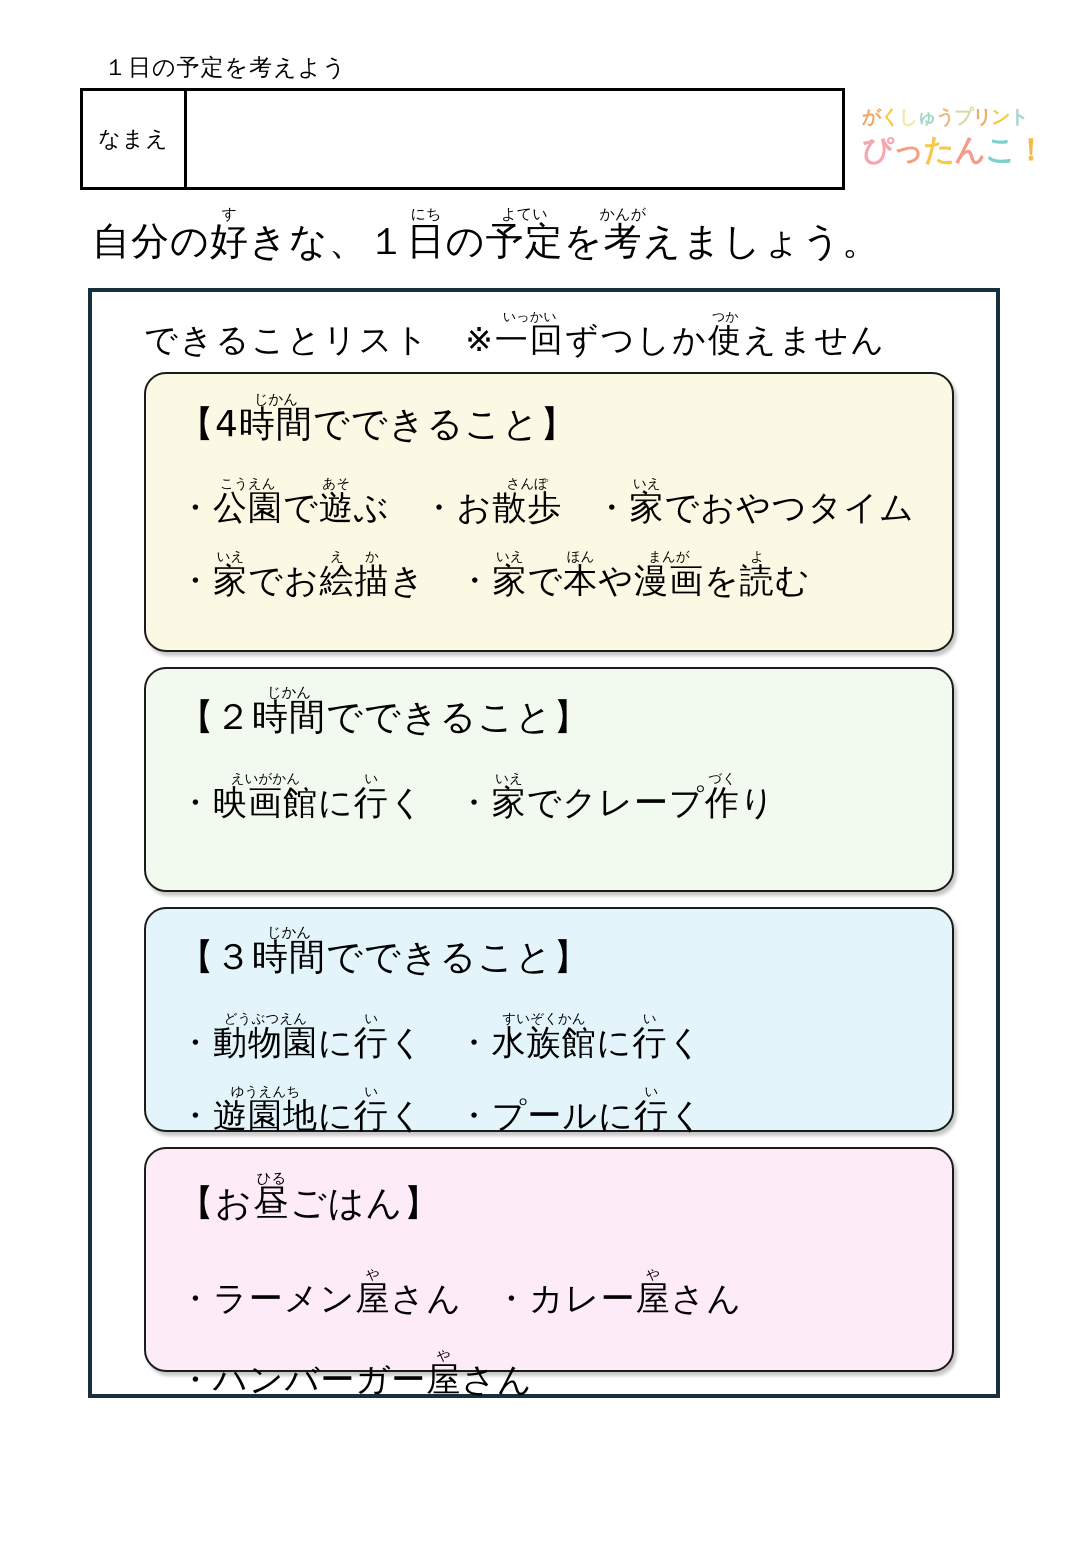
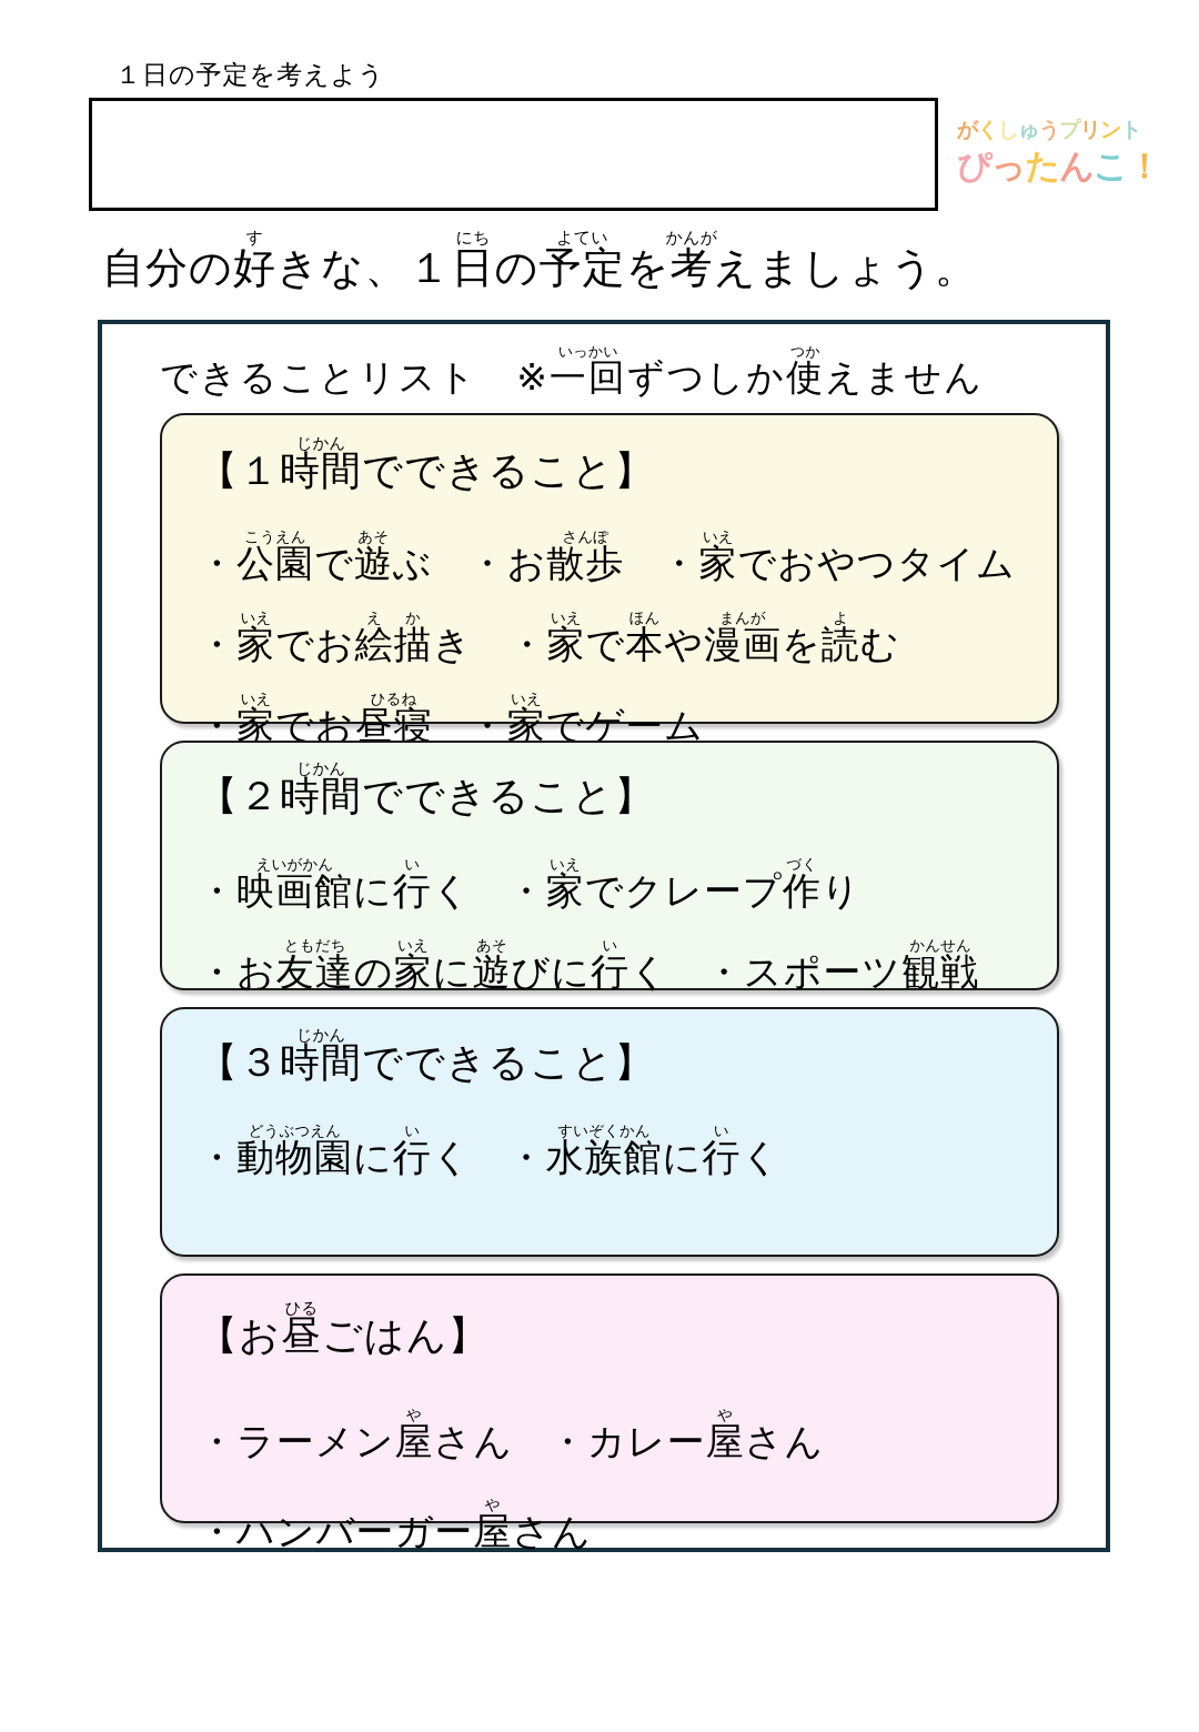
  １日の予定を考えよう
- なまえ
  がくしゅうプリント
  ぴったんこ！
  自分の好すきな、１日にちの予定よていを考かんがえましょう。
  できることリスト ※一回いっかいずつしか使つかえません
- 【4時間じかんでできること】
+ 【１時間じかんでできること】
  ・公園こうえんで遊あそぶ ・お散歩さんぽ・家いえでおやつタイム
  ・家いえでお絵え描かき ・家いえで本ほんや漫画まんがを読よむ
+ ・家いえでお昼寝ひるね・家いえでゲーム
  【２時間じかんでできること】
  ・映画館えいがかんに行いく ・家いえでクレープ作づくり
+ ・お友達ともだちの家いえに遊あそびに行いく ・スポーツ観戦かんせん
  【３時間じかんでできること】
  ・動物園どうぶつえんに行いく ・水族館すいぞくかんに行いく
- ・遊園地ゆうえんちに行いく ・プールに行いく
  【お昼ひるごはん】
  ・ラーメン屋やさん ・カレー屋やさん
  ・ハンバーガー屋やさん
